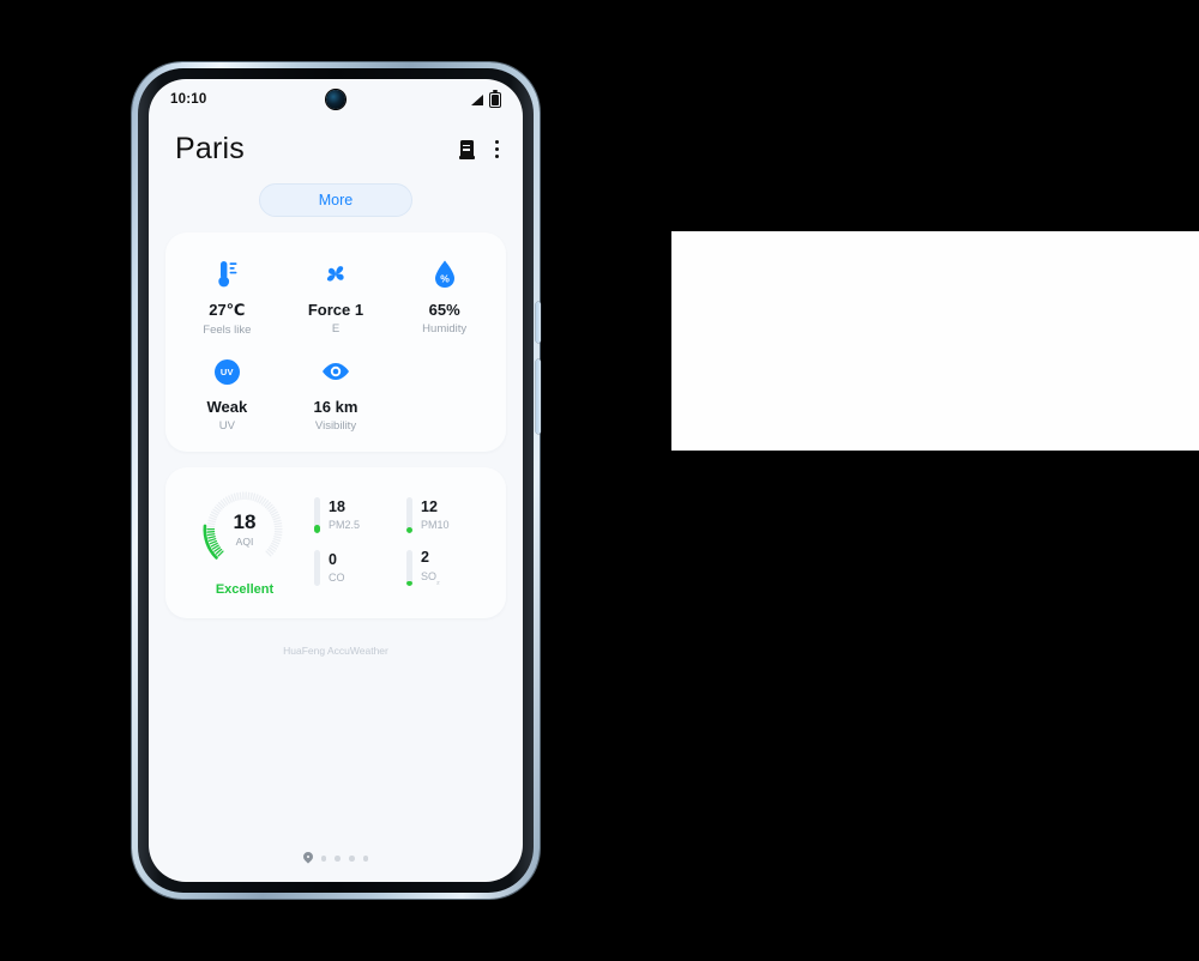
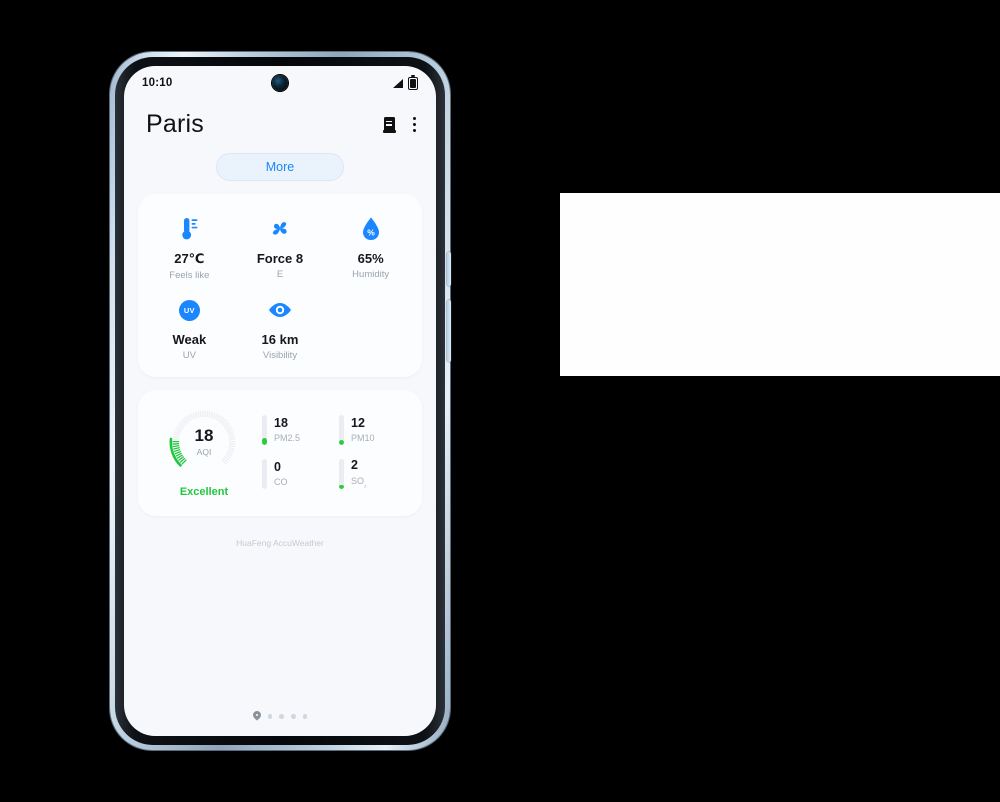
  10:10
  Paris
  More
  27℃
  Feels like
- Force 1
+ Force 8
  E
  %
  65%
  Humidity
  UV
  Weak
  UV
  16 km
  Visibility
  18
  AQI
  Excellent
  18
  PM2.5
  12
  PM10
  0
  CO
  2
  HuaFeng AccuWeather
